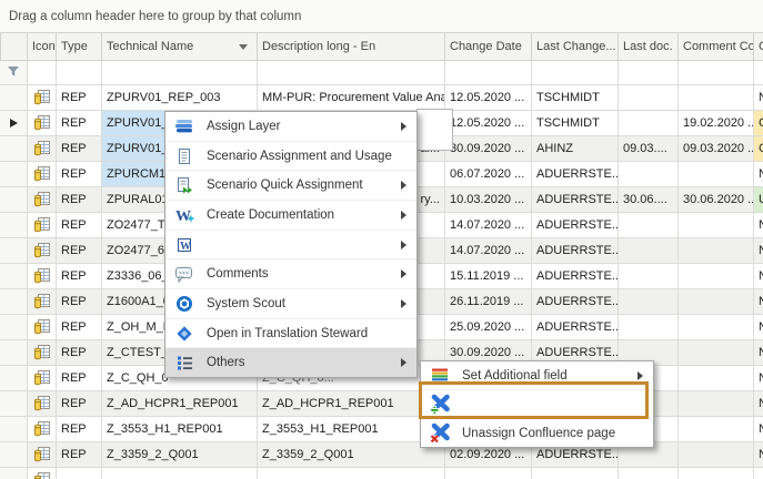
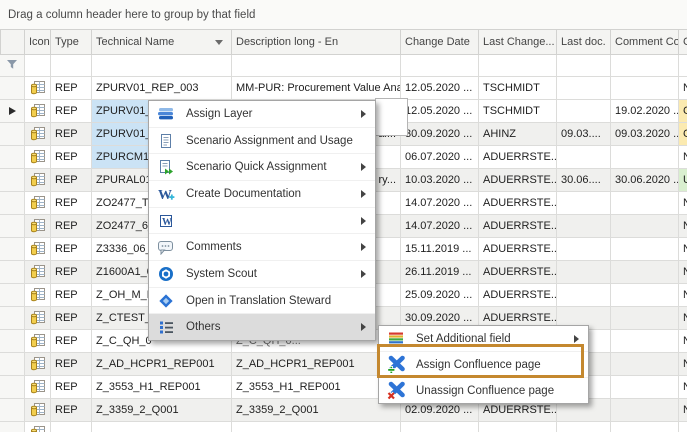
- Drag a column header here to group by that column
+ Drag a column header here to group by that field
  Icon
  Type
  Technical Name
  Description long - En
  Change Date
  Last Change...
  Last doc.
  Comment Co
  REP
  ZPURV01_REP_003
  MM-PUR: Procurement Value Ana
  12.05.2020 ...
  TSCHMIDT
  REP
  ZPURV01
  12.05.2020 ...
  TSCHMIDT
  19.02.2020 ..
  REP
  ZPURV01
  30.09.2020 ...
  AHINZ
  09.03....
  09.03.2020 ..
  REP
  ZPURCM1
  06.07.2020 ...
  ADUERRSTE..
  REP
  ZPURAL0
  ry...
  10.03.2020 ...
  ADUERRSTE..
  30.06....
  30.06.2020 ..
  REP
  ZO2477_T
  14.07.2020 ...
  ADUERRSTE..
  REP
  ZO2477_6
  14.07.2020 ...
  ADUERRSTE..
  REP
  Z3336_06
  15.11.2019 ...
  ADUERRSTE..
  REP
  Z1600A1_
  26.11.2019 ...
  ADUERRSTE..
  REP
  Z_OH_M_
  25.09.2020 ...
  ADUERRSTE..
  REP
  Z_CTEST
  30.09.2020 ...
  ADUERRSTE..
  REP
  Z_C_QH_0
  Z_C_QH_0...
  REP
  Z_AD_HCPR1_REP001
  Z_AD_HCPR1_REP001
  REP
  Z_3553_H1_REP001
  Z_3553_H1_REP001
  REP
  Z_3359_2_Q001
  Z_3359_2_Q001
  02.09.2020 ...
  ADUERRSTE..
  Assign Layer
  Scenario Assignment and Usage
  Scenario Quick Assignment
  W
  Create Documentation
  W
  Comments
  System Scout
  Open in Translation Steward
  Others
  Set Additional field
+ Assign Confluence page
  Unassign Confluence page
